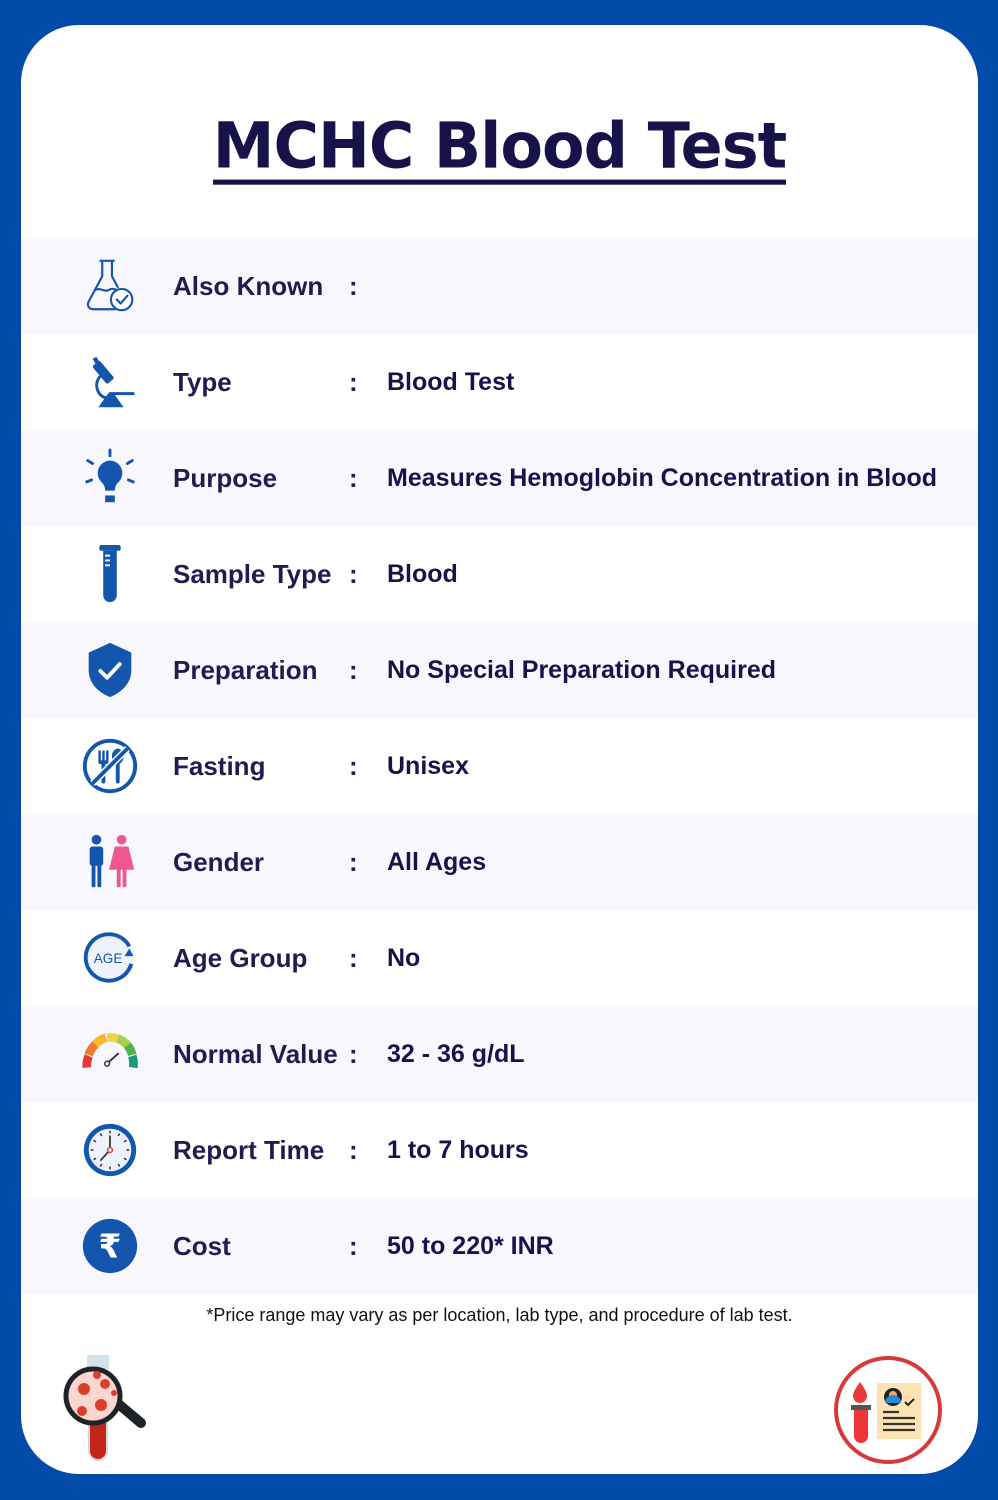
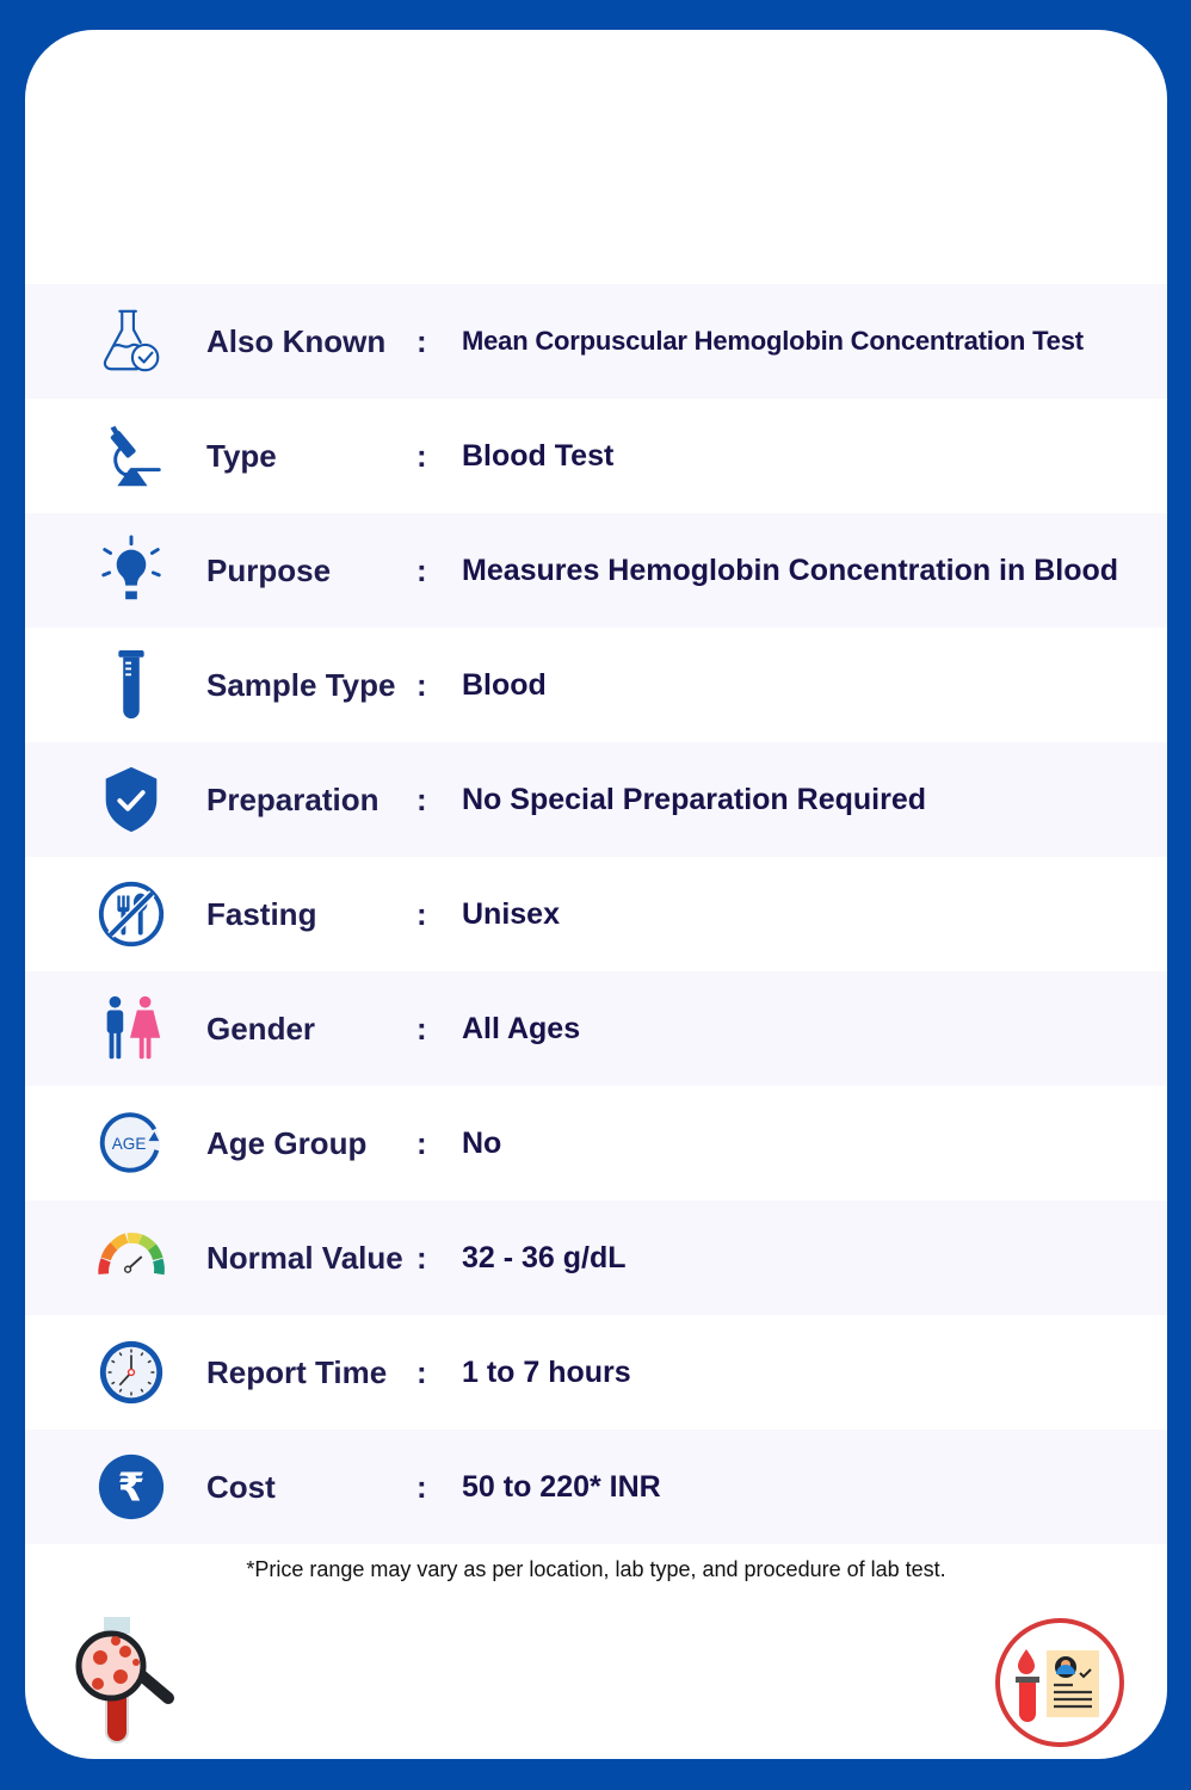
- MCHC Blood Test
  Also Known
  :
+ Mean Corpuscular Hemoglobin Concentration Test
  Type
  :
  Blood Test
  Purpose
  :
  Measures Hemoglobin Concentration in Blood
  Sample Type
  :
  Blood
  Preparation
  :
  No Special Preparation Required
  Fasting
  :
  Unisex
  Gender
  :
  All Ages
  AGE
  Age Group
  :
  No
  Normal Value
  :
  32 - 36 g/dL
  Report Time
  :
  1 to 7 hours
  ₹
  Cost
  :
  50 to 220* INR
  *Price range may vary as per location, lab type, and procedure of lab test.
